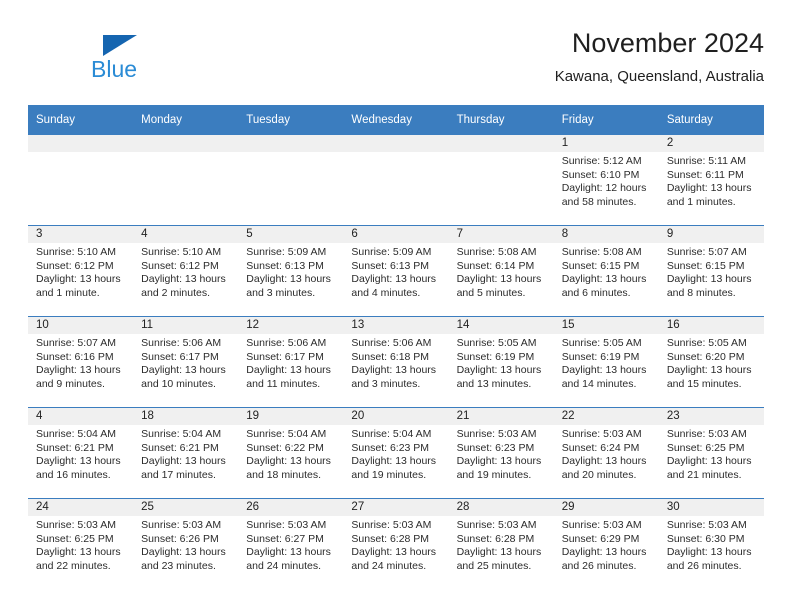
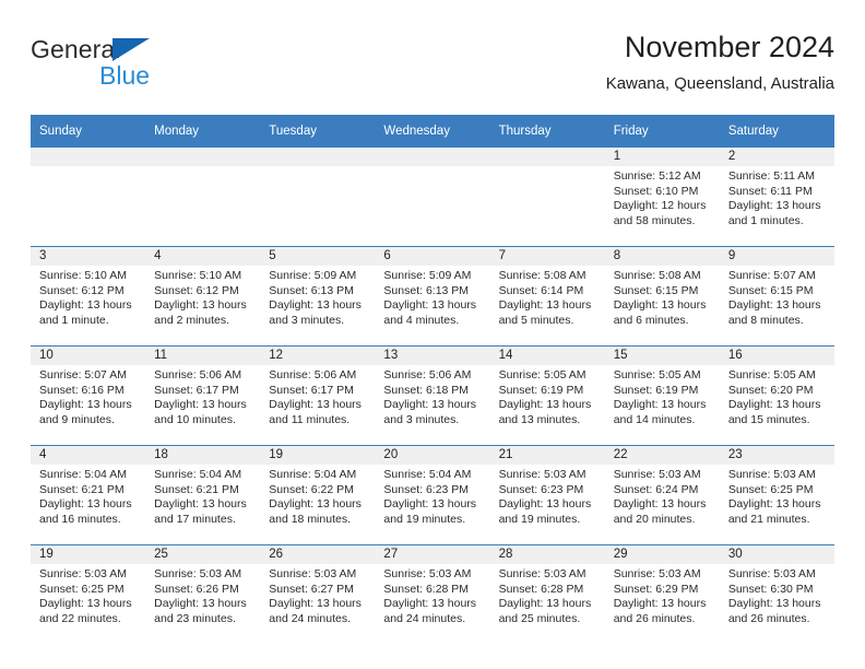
+ General
  Blue
  November 2024
  Kawana, Queensland, Australia
  Sunday	Monday	Tuesday	Wednesday	Thursday	Friday	Saturday
  					1Sunrise: 5:12 AMSunset: 6:10 PMDaylight: 12 hoursand 58 minutes.	2Sunrise: 5:11 AMSunset: 6:11 PMDaylight: 13 hoursand 1 minutes.
  3Sunrise: 5:10 AMSunset: 6:12 PMDaylight: 13 hoursand 1 minute.	4Sunrise: 5:10 AMSunset: 6:12 PMDaylight: 13 hoursand 2 minutes.	5Sunrise: 5:09 AMSunset: 6:13 PMDaylight: 13 hoursand 3 minutes.	6Sunrise: 5:09 AMSunset: 6:13 PMDaylight: 13 hoursand 4 minutes.	7Sunrise: 5:08 AMSunset: 6:14 PMDaylight: 13 hoursand 5 minutes.	8Sunrise: 5:08 AMSunset: 6:15 PMDaylight: 13 hoursand 6 minutes.	9Sunrise: 5:07 AMSunset: 6:15 PMDaylight: 13 hoursand 8 minutes.
  10Sunrise: 5:07 AMSunset: 6:16 PMDaylight: 13 hoursand 9 minutes.	11Sunrise: 5:06 AMSunset: 6:17 PMDaylight: 13 hoursand 10 minutes.	12Sunrise: 5:06 AMSunset: 6:17 PMDaylight: 13 hoursand 11 minutes.	13Sunrise: 5:06 AMSunset: 6:18 PMDaylight: 13 hoursand 3 minutes.	14Sunrise: 5:05 AMSunset: 6:19 PMDaylight: 13 hoursand 13 minutes.	15Sunrise: 5:05 AMSunset: 6:19 PMDaylight: 13 hoursand 14 minutes.	16Sunrise: 5:05 AMSunset: 6:20 PMDaylight: 13 hoursand 15 minutes.
  4Sunrise: 5:04 AMSunset: 6:21 PMDaylight: 13 hoursand 16 minutes.	18Sunrise: 5:04 AMSunset: 6:21 PMDaylight: 13 hoursand 17 minutes.	19Sunrise: 5:04 AMSunset: 6:22 PMDaylight: 13 hoursand 18 minutes.	20Sunrise: 5:04 AMSunset: 6:23 PMDaylight: 13 hoursand 19 minutes.	21Sunrise: 5:03 AMSunset: 6:23 PMDaylight: 13 hoursand 19 minutes.	22Sunrise: 5:03 AMSunset: 6:24 PMDaylight: 13 hoursand 20 minutes.	23Sunrise: 5:03 AMSunset: 6:25 PMDaylight: 13 hoursand 21 minutes.
- 24Sunrise: 5:03 AMSunset: 6:25 PMDaylight: 13 hoursand 22 minutes.	25Sunrise: 5:03 AMSunset: 6:26 PMDaylight: 13 hoursand 23 minutes.	26Sunrise: 5:03 AMSunset: 6:27 PMDaylight: 13 hoursand 24 minutes.	27Sunrise: 5:03 AMSunset: 6:28 PMDaylight: 13 hoursand 24 minutes.	28Sunrise: 5:03 AMSunset: 6:28 PMDaylight: 13 hoursand 25 minutes.	29Sunrise: 5:03 AMSunset: 6:29 PMDaylight: 13 hoursand 26 minutes.	30Sunrise: 5:03 AMSunset: 6:30 PMDaylight: 13 hoursand 26 minutes.
+ 19Sunrise: 5:03 AMSunset: 6:25 PMDaylight: 13 hoursand 22 minutes.	25Sunrise: 5:03 AMSunset: 6:26 PMDaylight: 13 hoursand 23 minutes.	26Sunrise: 5:03 AMSunset: 6:27 PMDaylight: 13 hoursand 24 minutes.	27Sunrise: 5:03 AMSunset: 6:28 PMDaylight: 13 hoursand 24 minutes.	28Sunrise: 5:03 AMSunset: 6:28 PMDaylight: 13 hoursand 25 minutes.	29Sunrise: 5:03 AMSunset: 6:29 PMDaylight: 13 hoursand 26 minutes.	30Sunrise: 5:03 AMSunset: 6:30 PMDaylight: 13 hoursand 26 minutes.
